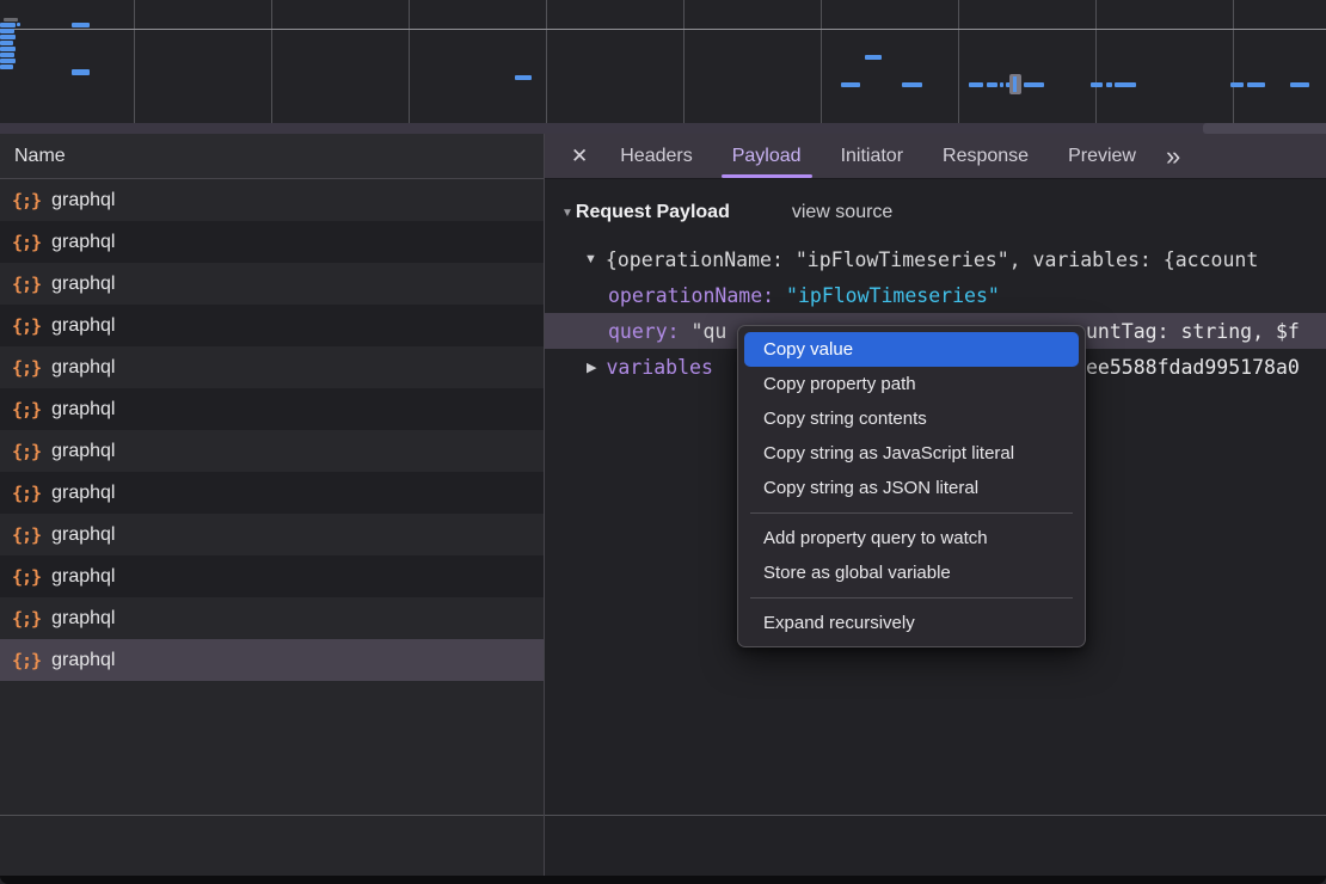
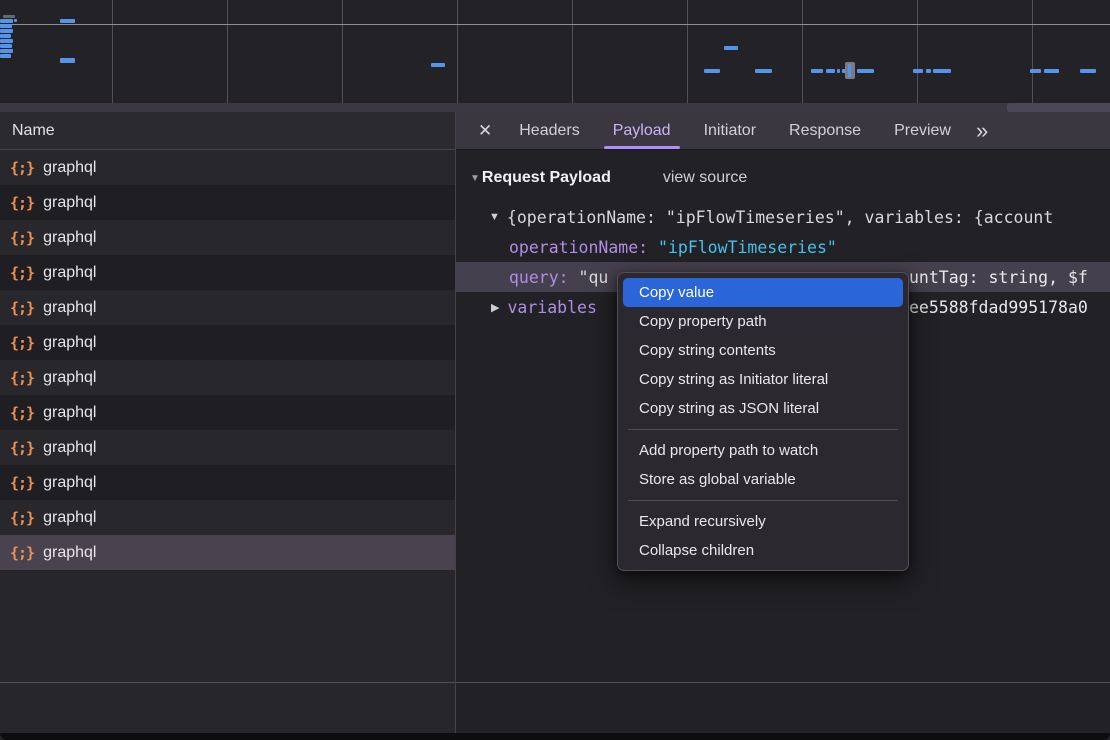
  Name
  {;}
  graphql
  {;}
  graphql
  {;}
  graphql
  {;}
  graphql
  {;}
  graphql
  {;}
  graphql
  {;}
  graphql
  {;}
  graphql
  {;}
  graphql
  {;}
  graphql
  {;}
  graphql
  {;}
  graphql
  ✕
  Headers
  Payload
  Initiator
  Response
  Preview
  »
  ▼
  Request Payload
  view source
  ▼
  {operationName: "ipFlowTimeseries", variables: {account
  operationName:
  "ipFlowTimeseries"
  query:
  "qu
  untTag: string, $f
  ▶
  variables
  ee5588fdad995178a0
  Copy value
  Copy property path
  Copy string contents
- Copy string as JavaScript literal
+ Copy string as Initiator literal
  Copy string as JSON literal
- Add property query to watch
+ Add property path to watch
  Store as global variable
  Expand recursively
+ Collapse children
